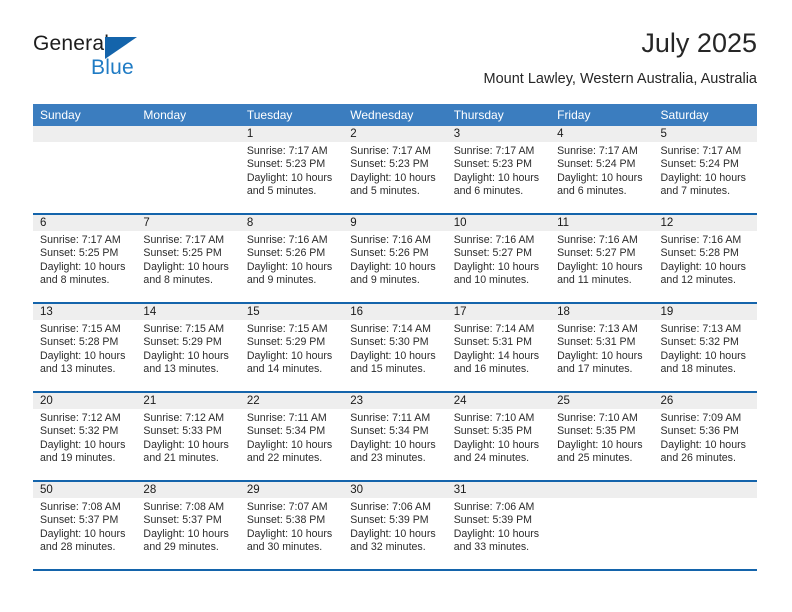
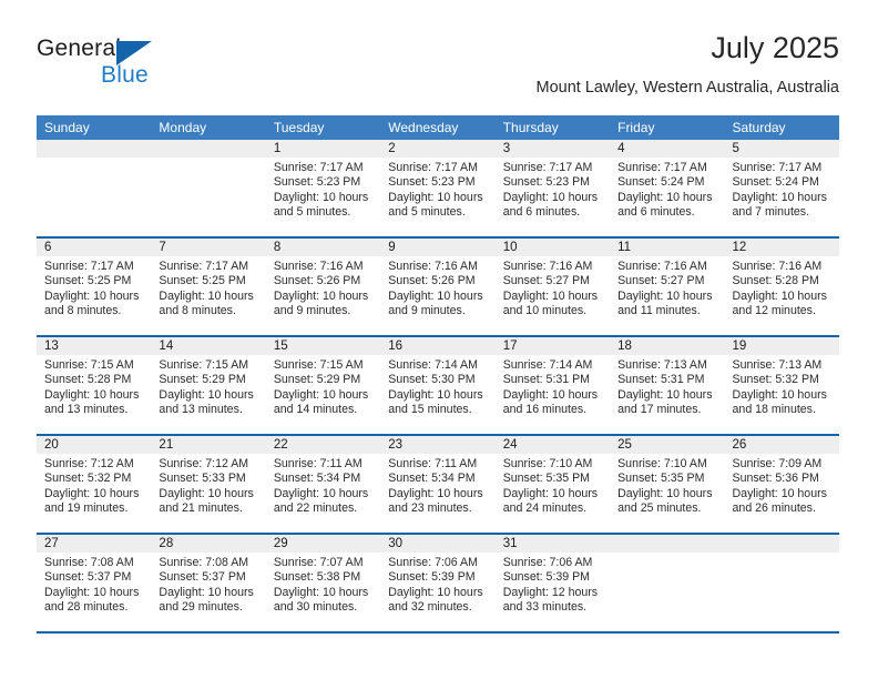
  General
  Blue
  July 2025
  Mount Lawley, Western Australia, Australia
  Sunday
  Monday
  Tuesday
  Wednesday
  Thursday
  Friday
  Saturday
  1
  Sunrise: 7:17 AM
  Sunset: 5:23 PM
  Daylight: 10 hours and 5 minutes.
  2
  Sunrise: 7:17 AM
  Sunset: 5:23 PM
  Daylight: 10 hours and 5 minutes.
  3
  Sunrise: 7:17 AM
  Sunset: 5:23 PM
  Daylight: 10 hours and 6 minutes.
  4
  Sunrise: 7:17 AM
  Sunset: 5:24 PM
  Daylight: 10 hours and 6 minutes.
  5
  Sunrise: 7:17 AM
  Sunset: 5:24 PM
  Daylight: 10 hours and 7 minutes.
  6
  Sunrise: 7:17 AM
  Sunset: 5:25 PM
  Daylight: 10 hours and 8 minutes.
  7
  Sunrise: 7:17 AM
  Sunset: 5:25 PM
  Daylight: 10 hours and 8 minutes.
  8
  Sunrise: 7:16 AM
  Sunset: 5:26 PM
  Daylight: 10 hours and 9 minutes.
  9
  Sunrise: 7:16 AM
  Sunset: 5:26 PM
  Daylight: 10 hours and 9 minutes.
  10
  Sunrise: 7:16 AM
  Sunset: 5:27 PM
  Daylight: 10 hours and 10 minutes.
  11
  Sunrise: 7:16 AM
  Sunset: 5:27 PM
  Daylight: 10 hours and 11 minutes.
  12
  Sunrise: 7:16 AM
  Sunset: 5:28 PM
  Daylight: 10 hours and 12 minutes.
  13
  Sunrise: 7:15 AM
  Sunset: 5:28 PM
  Daylight: 10 hours and 13 minutes.
  14
  Sunrise: 7:15 AM
  Sunset: 5:29 PM
  Daylight: 10 hours and 13 minutes.
  15
  Sunrise: 7:15 AM
  Sunset: 5:29 PM
  Daylight: 10 hours and 14 minutes.
  16
  Sunrise: 7:14 AM
  Sunset: 5:30 PM
  Daylight: 10 hours and 15 minutes.
  17
  Sunrise: 7:14 AM
  Sunset: 5:31 PM
- Daylight: 14 hours and 16 minutes.
+ Daylight: 10 hours and 16 minutes.
  18
  Sunrise: 7:13 AM
  Sunset: 5:31 PM
  Daylight: 10 hours and 17 minutes.
  19
  Sunrise: 7:13 AM
  Sunset: 5:32 PM
  Daylight: 10 hours and 18 minutes.
  20
  Sunrise: 7:12 AM
  Sunset: 5:32 PM
  Daylight: 10 hours and 19 minutes.
  21
  Sunrise: 7:12 AM
  Sunset: 5:33 PM
  Daylight: 10 hours and 21 minutes.
  22
  Sunrise: 7:11 AM
  Sunset: 5:34 PM
  Daylight: 10 hours and 22 minutes.
  23
  Sunrise: 7:11 AM
  Sunset: 5:34 PM
  Daylight: 10 hours and 23 minutes.
  24
  Sunrise: 7:10 AM
  Sunset: 5:35 PM
  Daylight: 10 hours and 24 minutes.
  25
  Sunrise: 7:10 AM
  Sunset: 5:35 PM
  Daylight: 10 hours and 25 minutes.
  26
  Sunrise: 7:09 AM
  Sunset: 5:36 PM
  Daylight: 10 hours and 26 minutes.
- 50
+ 27
  Sunrise: 7:08 AM
  Sunset: 5:37 PM
  Daylight: 10 hours and 28 minutes.
  28
  Sunrise: 7:08 AM
  Sunset: 5:37 PM
  Daylight: 10 hours and 29 minutes.
  29
  Sunrise: 7:07 AM
  Sunset: 5:38 PM
  Daylight: 10 hours and 30 minutes.
  30
  Sunrise: 7:06 AM
  Sunset: 5:39 PM
  Daylight: 10 hours and 32 minutes.
  31
  Sunrise: 7:06 AM
  Sunset: 5:39 PM
- Daylight: 10 hours and 33 minutes.
+ Daylight: 12 hours and 33 minutes.
